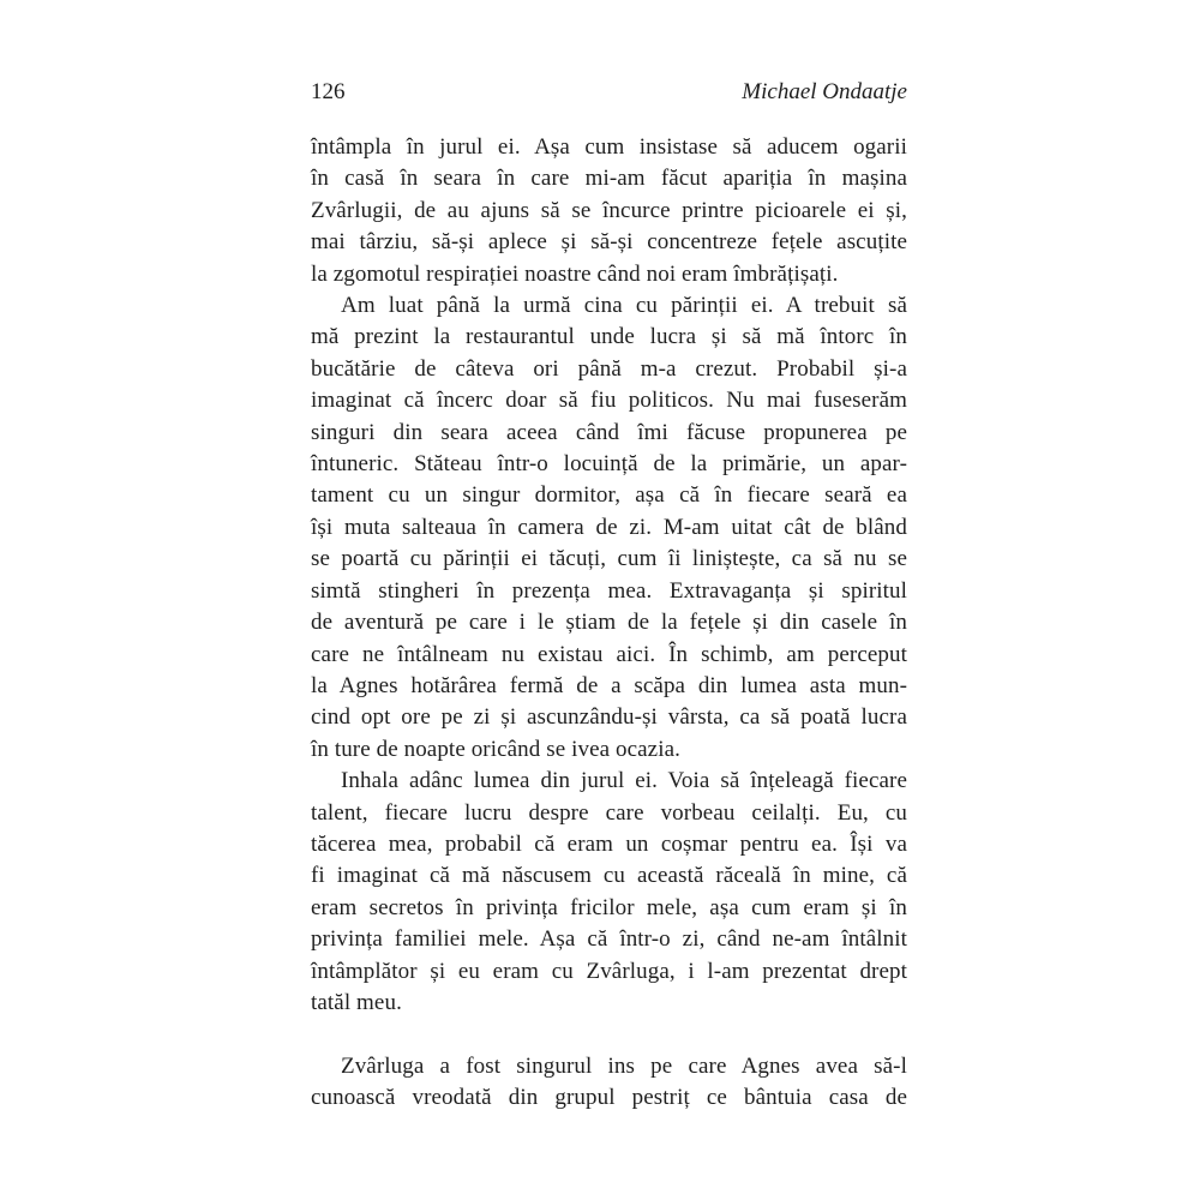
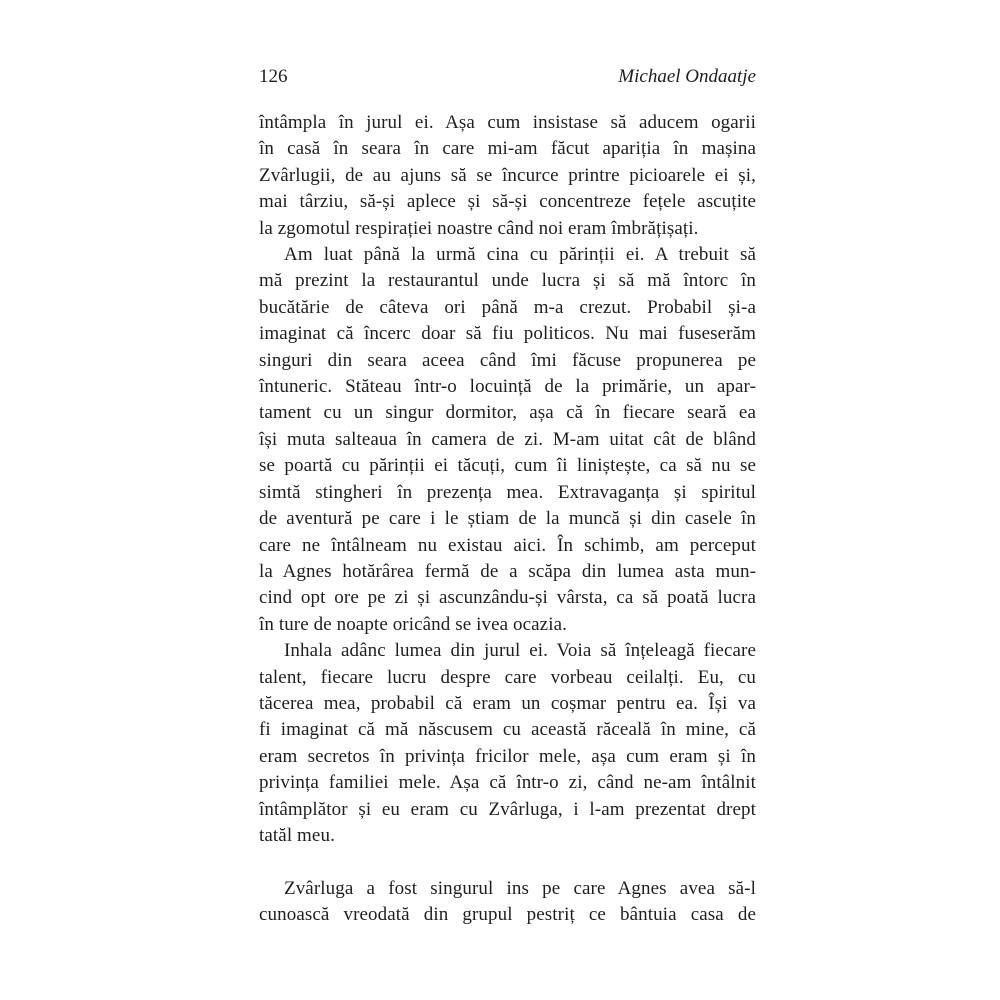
  126
  Michael Ondaatje
  întâmpla în jurul ei. Așa cum insistase să aducem ogarii
  în casă în seara în care mi-am făcut apariția în mașina
  Zvârlugii, de au ajuns să se încurce printre picioarele ei și,
  mai târziu, să-și aplece și să-și concentreze fețele ascuțite
  la zgomotul respirației noastre când noi eram îmbrățișați.
  Am luat până la urmă cina cu părinții ei. A trebuit să
  mă prezint la restaurantul unde lucra și să mă întorc în
  bucătărie de câteva ori până m-a crezut. Probabil și-a
  imaginat că încerc doar să fiu politicos. Nu mai fuseserăm
  singuri din seara aceea când îmi făcuse propunerea pe
  întuneric. Stăteau într-o locuință de la primărie, un apar-
  tament cu un singur dormitor, așa că în fiecare seară ea
  își muta salteaua în camera de zi. M-am uitat cât de blând
  se poartă cu părinții ei tăcuți, cum îi liniștește, ca să nu se
  simtă stingheri în prezența mea. Extravaganța și spiritul
- de aventură pe care i le știam de la fețele și din casele în
+ de aventură pe care i le știam de la muncă și din casele în
  care ne întâlneam nu existau aici. În schimb, am perceput
  la Agnes hotărârea fermă de a scăpa din lumea asta mun-
  cind opt ore pe zi și ascunzându-și vârsta, ca să poată lucra
  în ture de noapte oricând se ivea ocazia.
  Inhala adânc lumea din jurul ei. Voia să înțeleagă fiecare
  talent, fiecare lucru despre care vorbeau ceilalți. Eu, cu
  tăcerea mea, probabil că eram un coșmar pentru ea. Își va
  fi imaginat că mă născusem cu această răceală în mine, că
  eram secretos în privința fricilor mele, așa cum eram și în
  privința familiei mele. Așa că într-o zi, când ne-am întâlnit
  întâmplător și eu eram cu Zvârluga, i l-am prezentat drept
  tatăl meu.
  Zvârluga a fost singurul ins pe care Agnes avea să-l
  cunoască vreodată din grupul pestriț ce bântuia casa de
